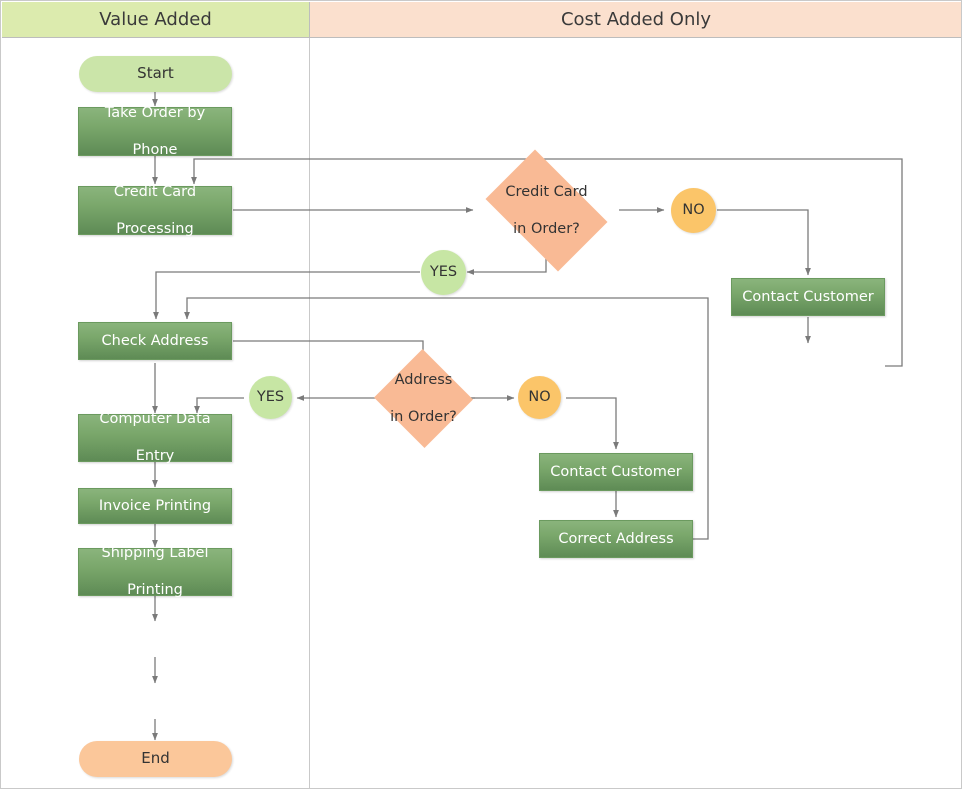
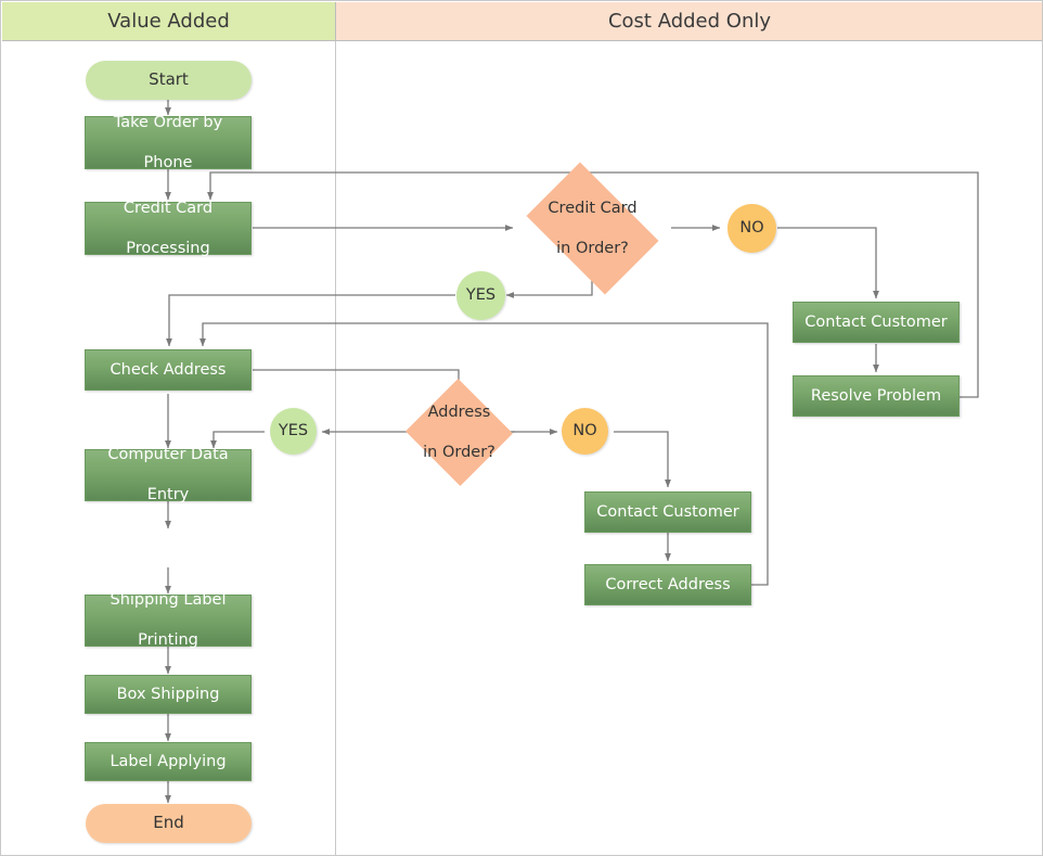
  Value Added
  Cost Added Only
  Start
  Take Order by
  Phone
  Credit Card
  Processing
  Credit Card
  in Order?
  NO
  YES
  Contact Customer
+ Resolve Problem
  Check Address
  Address
  in Order?
  YES
  NO
  Contact Customer
  Correct Address
  Computer Data
  Entry
- Invoice Printing
  Shipping Label
  Printing
+ Box Shipping
+ Label Applying
  End
